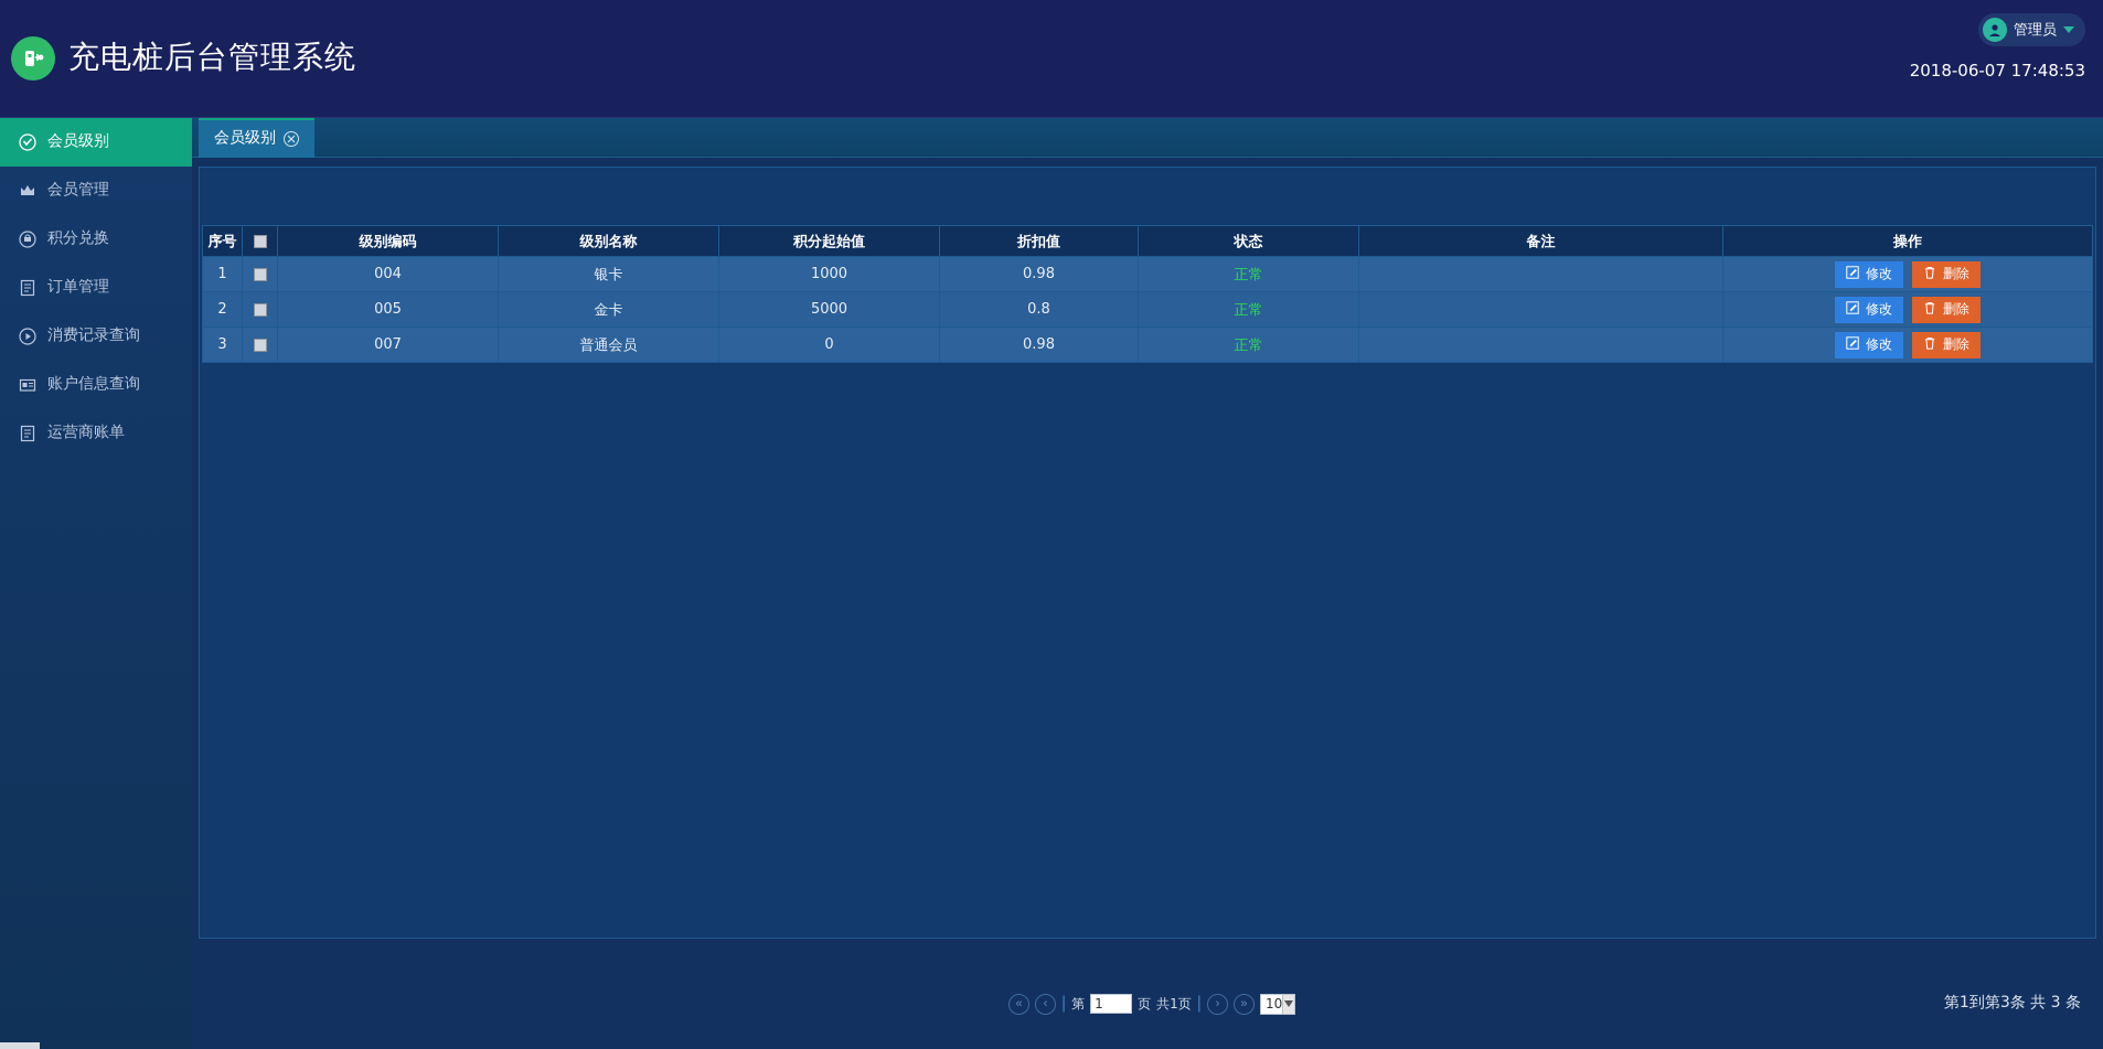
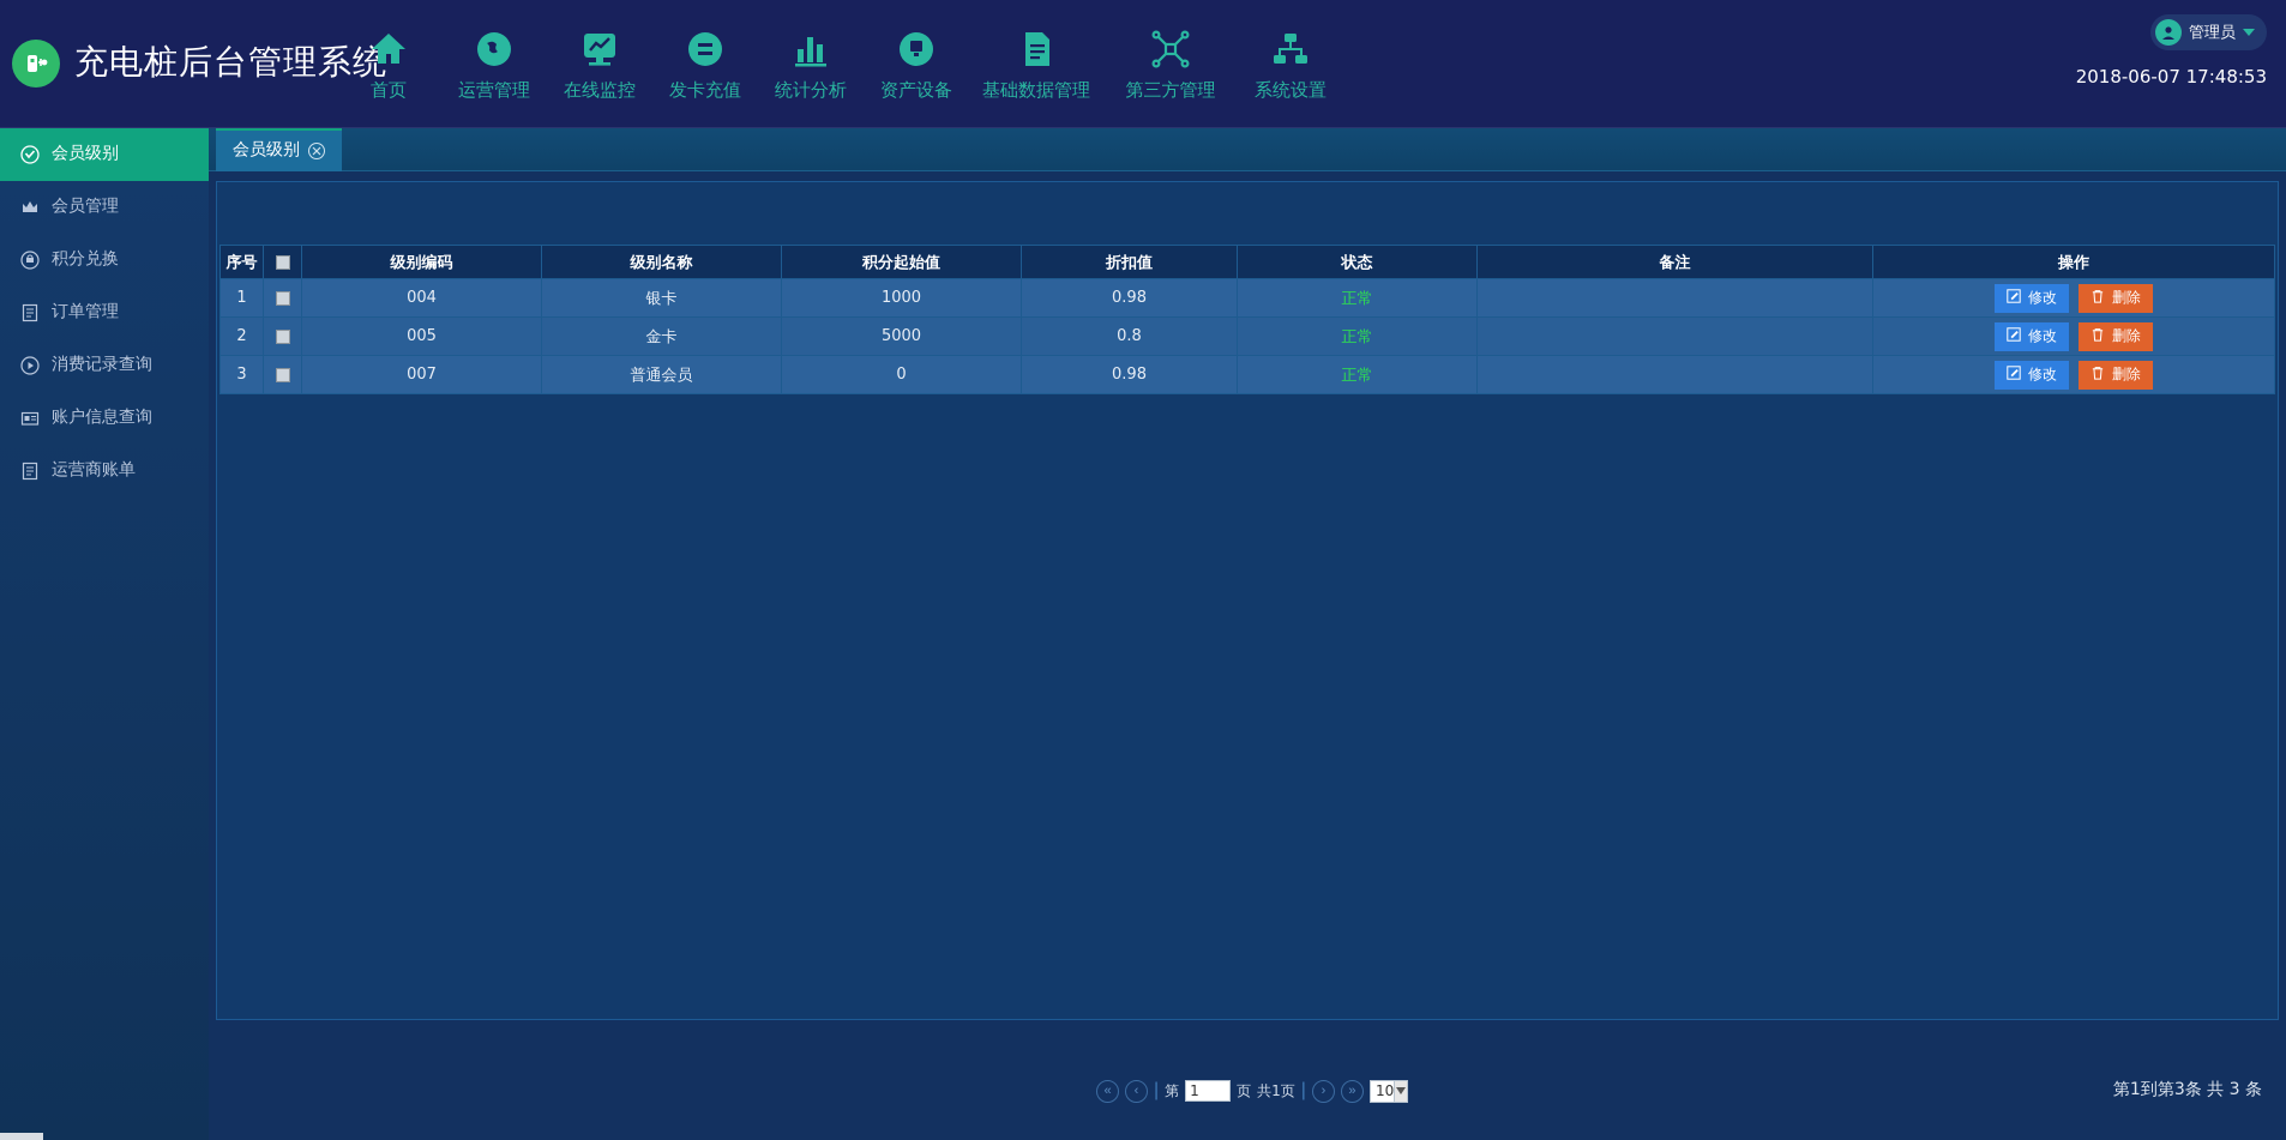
  充电桩后台管理系统
+ 首页
+ 运营管理
+ 在线监控
+ 发卡充值
+ 统计分析
+ 资产设备
+ 基础数据管理
+ 第三方管理
+ 系统设置
  管理员
  2018-06-07 17:48:53
  会员级别
  会员管理
  积分兑换
  订单管理
  消费记录查询
  账户信息查询
  运营商账单
  会员级别
  序号		级别编码	级别名称	积分起始值	折扣值	状态	备注	操作
  1		004	银卡	1000	0.98	正常		修改 删除
  2		005	金卡	5000	0.8	正常		修改 删除
  3		007	普通会员	0	0.98	正常		修改 删除
  «
  ‹
  |
  第
  1
  页
  共1页
  |
  ›
  »
  10
  第1到第3条 共 3 条
